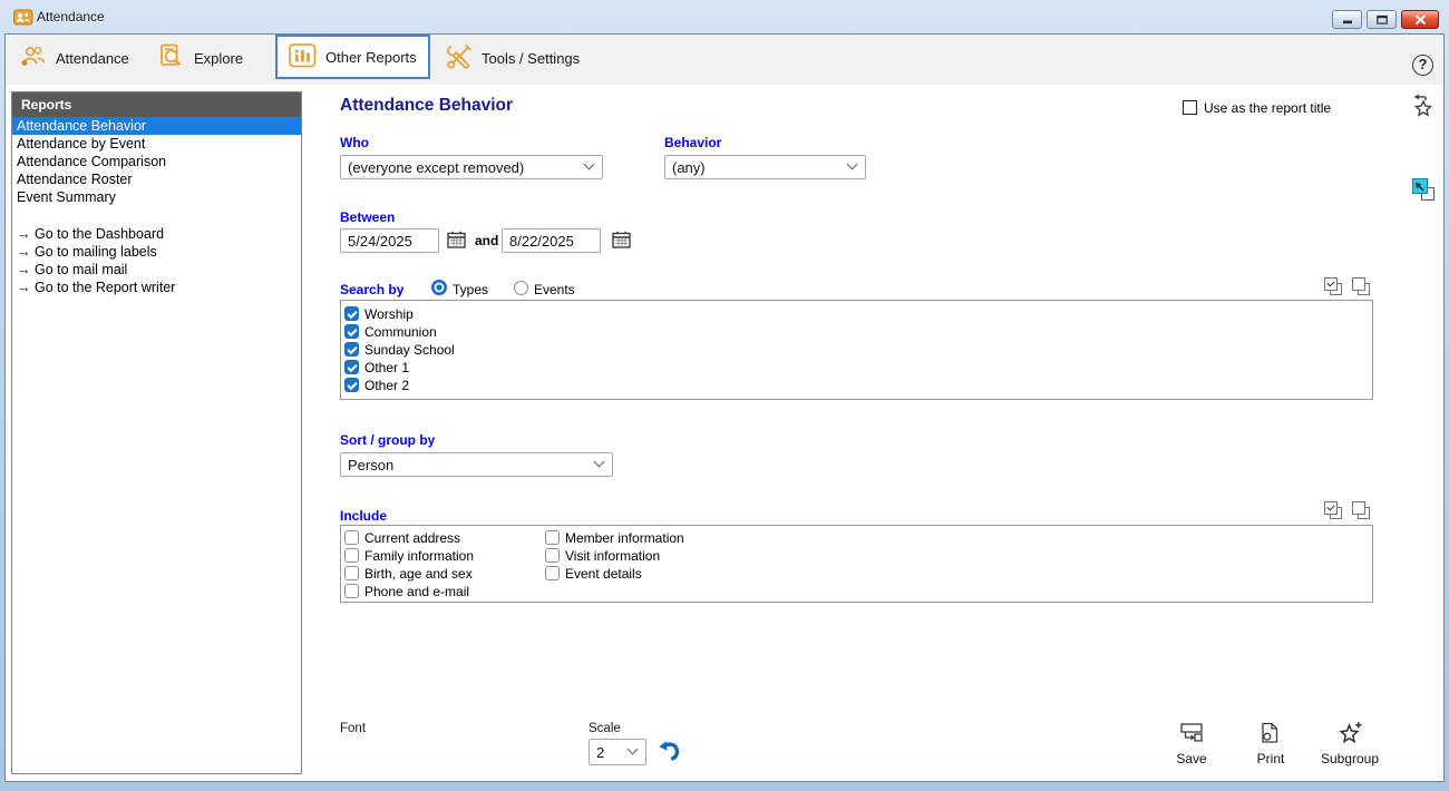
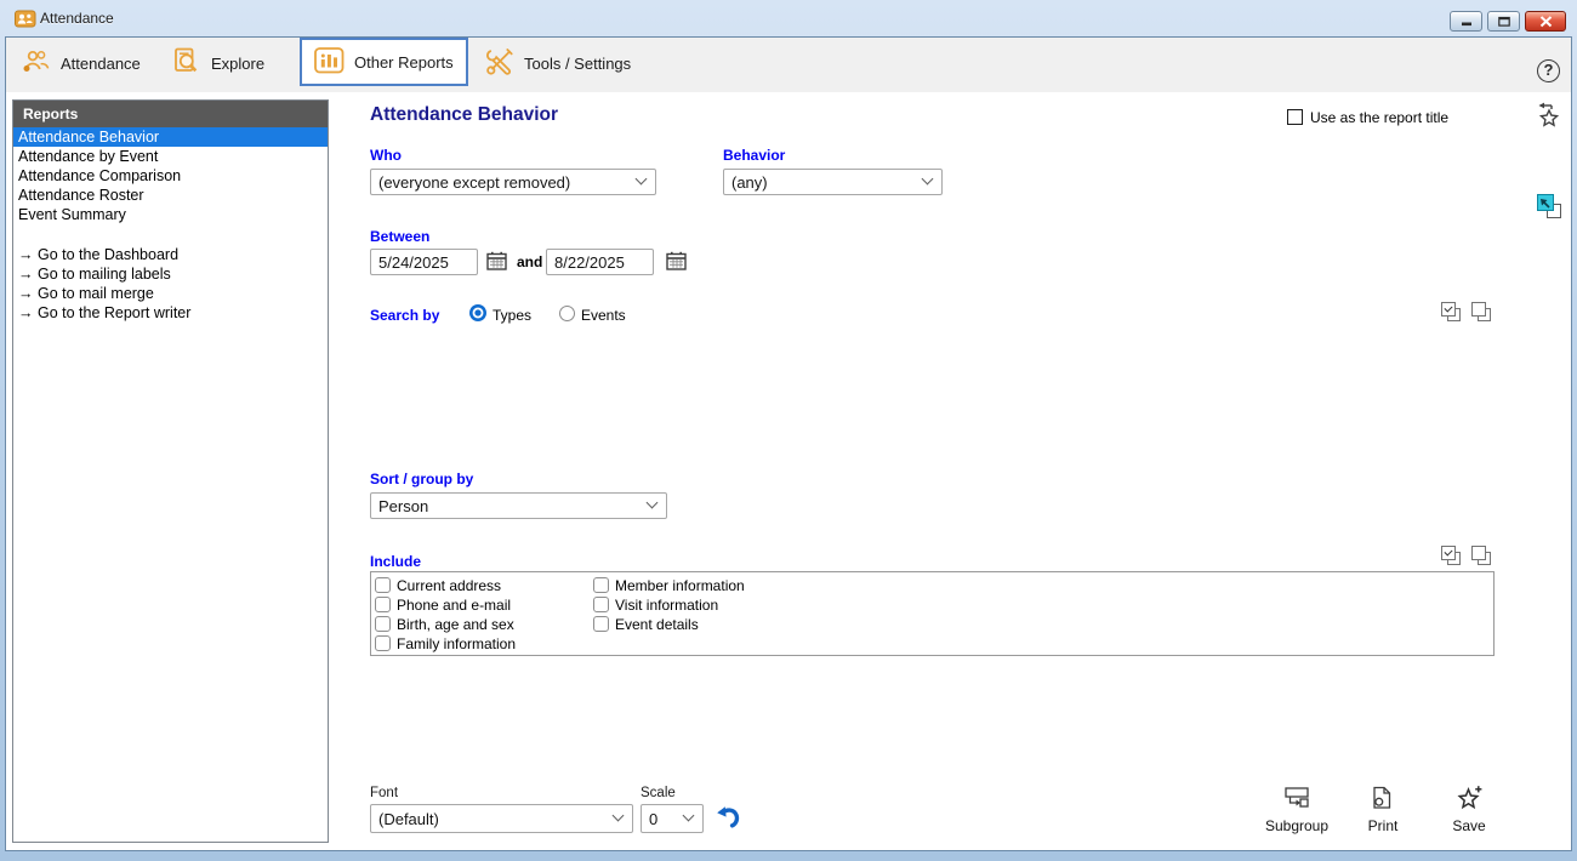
  Attendance
  Attendance
  Explore
  Other Reports
  Tools / Settings
  ?
  Reports
  Attendance Behavior
  Attendance by Event
  Attendance Comparison
  Attendance Roster
  Event Summary
  → Go to the Dashboard
  → Go to mailing labels
- → Go to mail mail
+ → Go to mail merge
  → Go to the Report writer
  Attendance Behavior
  Use as the report title
  Who
  (everyone except removed)
  Behavior
  (any)
  Between
  5/24/2025
  and
  8/22/2025
  Search by
  Types
  Events
- Worship
- Communion
- Sunday School
- Other 1
- Other 2
  Sort / group by
  Person
  Include
  Current address
- Family information
+ Phone and e-mail
  Birth, age and sex
- Phone and e-mail
+ Family information
  Member information
  Visit information
  Event details
  Font
+ (Default)
  Scale
- 2
+ 0
- Save
+ Subgroup
  Print
- Subgroup
+ Save
